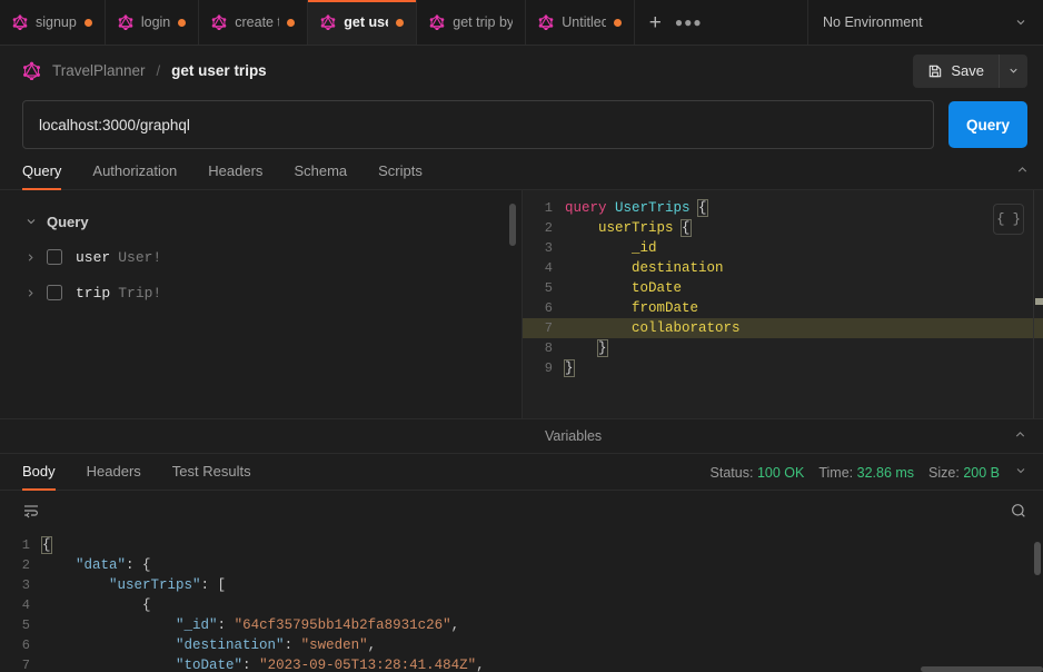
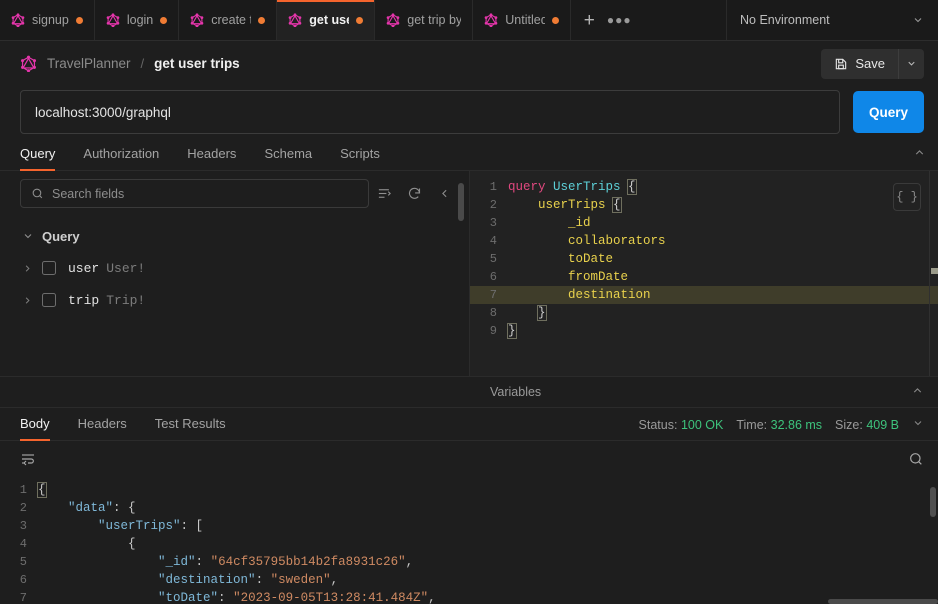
  signup
  login
  create t
  get trip by
  Untitled
  +
  ●●●
  No Environment
  TravelPlanner
  /
  get user trips
  Save
  localhost:3000/graphql
  Query
  Query
  Authorization
  Headers
  Schema
  Scripts
+ Search fields
  Query
  user
  User!
  trip
  Trip!
  1
  query UserTrips {
  2
  userTrips {
  3
  _id
  4
- destination
+ collaborators
  5
  toDate
  6
  fromDate
  7
- collaborators
+ destination
  8
  }
  9
  }
  { }
  Variables
  Body
  Headers
  Test Results
  Status: 100 OK
  Time: 32.86 ms
- Size: 200 B
+ Size: 409 B
  1
  {
  2
  "data": {
  3
  "userTrips": [
  4
  {
  5
  "_id": "64cf35795bb14b2fa8931c26",
  6
  "destination": "sweden",
  7
  "toDate": "2023-09-05T13:28:41.484Z",
